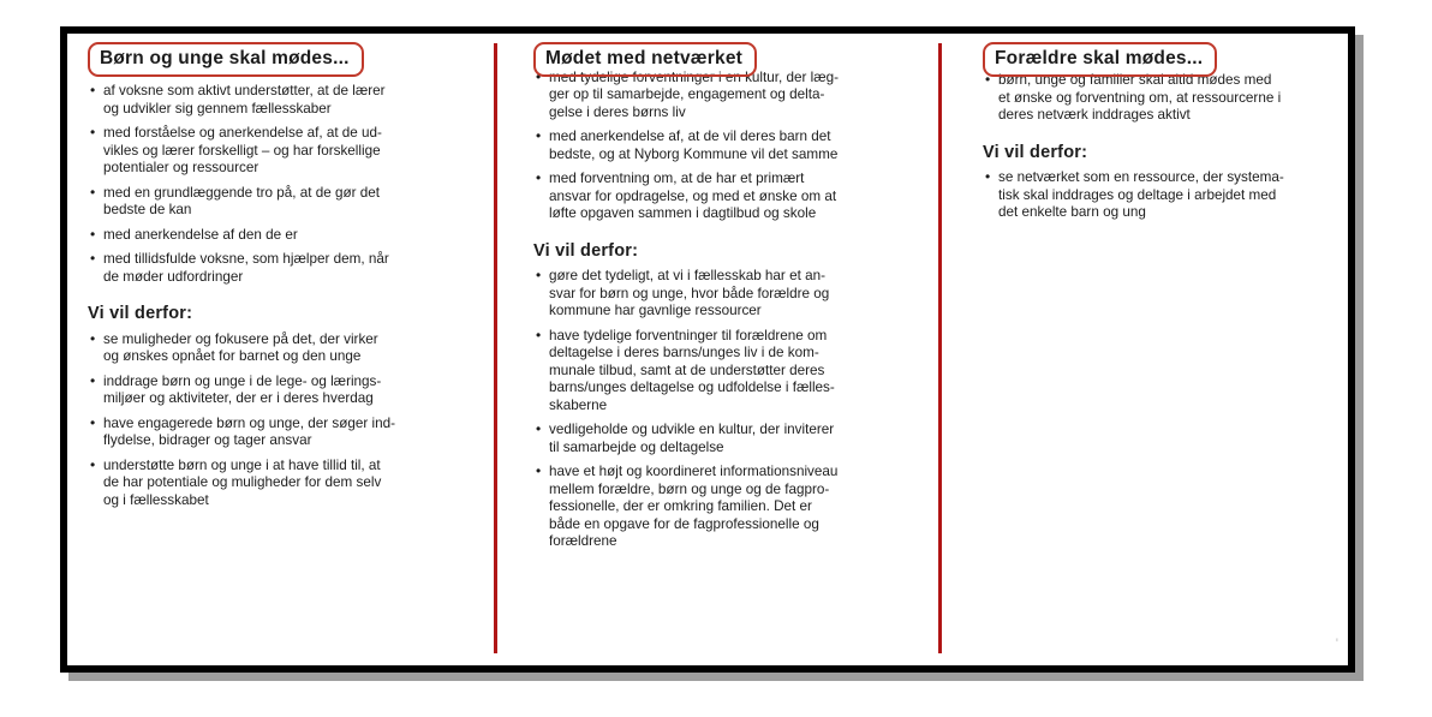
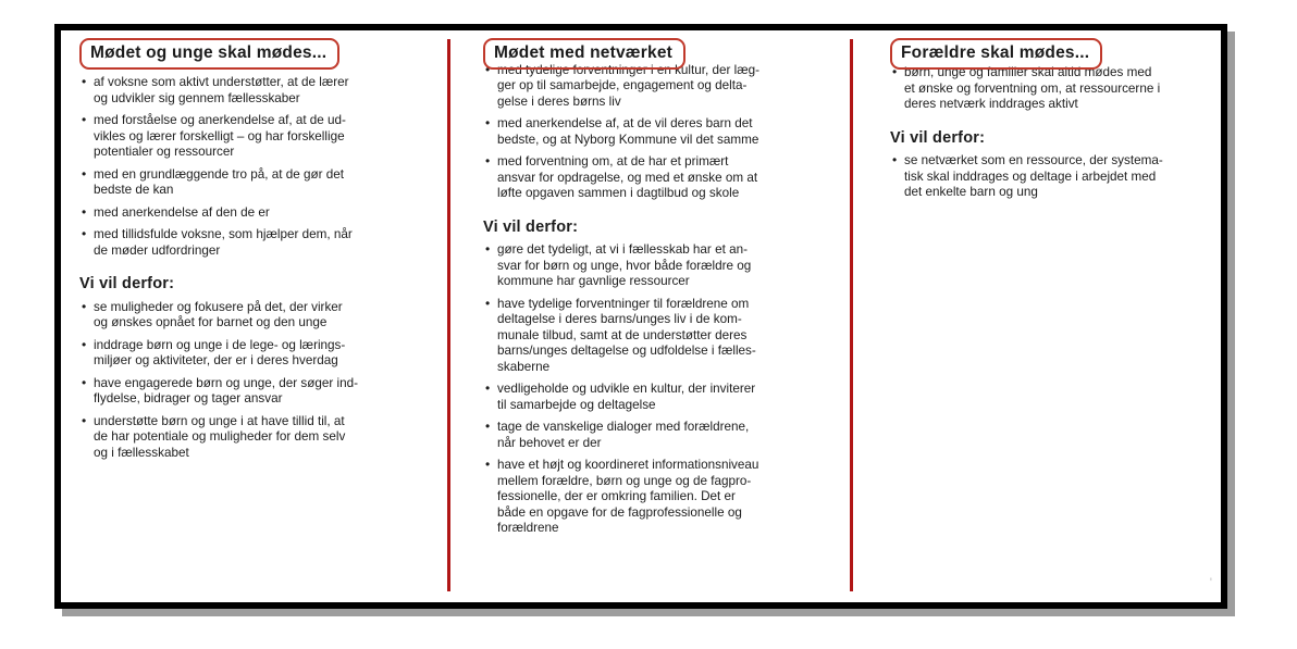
- Børn og unge skal mødes...
+ Mødet og unge skal mødes...
  af voksne som aktivt understøtter, at de lærer
  og udvikler sig gennem fællesskaber
  med forståelse og anerkendelse af, at de ud-
  vikles og lærer forskelligt – og har forskellige
  potentialer og ressourcer
  med en grundlæggende tro på, at de gør det
  bedste de kan
  med anerkendelse af den de er
  med tillidsfulde voksne, som hjælper dem, når
  de møder udfordringer
  Vi vil derfor:
  se muligheder og fokusere på det, der virker
  og ønskes opnået for barnet og den unge
  inddrage børn og unge i de lege- og lærings-
  miljøer og aktiviteter, der er i deres hverdag
  have engagerede børn og unge, der søger ind-
  flydelse, bidrager og tager ansvar
  understøtte børn og unge i at have tillid til, at
  de har potentiale og muligheder for dem selv
  og i fællesskabet
  Mødet med netværket
  med tydelige forventninger i en kultur, der læg-
  ger op til samarbejde, engagement og delta-
  gelse i deres børns liv
  med anerkendelse af, at de vil deres barn det
  bedste, og at Nyborg Kommune vil det samme
  med forventning om, at de har et primært
  ansvar for opdragelse, og med et ønske om at
  løfte opgaven sammen i dagtilbud og skole
  Vi vil derfor:
  gøre det tydeligt, at vi i fællesskab har et an-
  svar for børn og unge, hvor både forældre og
  kommune har gavnlige ressourcer
  have tydelige forventninger til forældrene om
  deltagelse i deres barns/unges liv i de kom-
  munale tilbud, samt at de understøtter deres
  barns/unges deltagelse og udfoldelse i fælles-
  skaberne
  vedligeholde og udvikle en kultur, der inviterer
  til samarbejde og deltagelse
+ tage de vanskelige dialoger med forældrene,
+ når behovet er der
  have et højt og koordineret informationsniveau
  mellem forældre, børn og unge og de fagpro-
  fessionelle, der er omkring familien. Det er
  både en opgave for de fagprofessionelle og
  forældrene
  Forældre skal mødes...
  børn, unge og familier skal altid mødes med
  et ønske og forventning om, at ressourcerne i
  deres netværk inddrages aktivt
  Vi vil derfor:
  se netværket som en ressource, der systema-
  tisk skal inddrages og deltage i arbejdet med
  det enkelte barn og ung
  '
